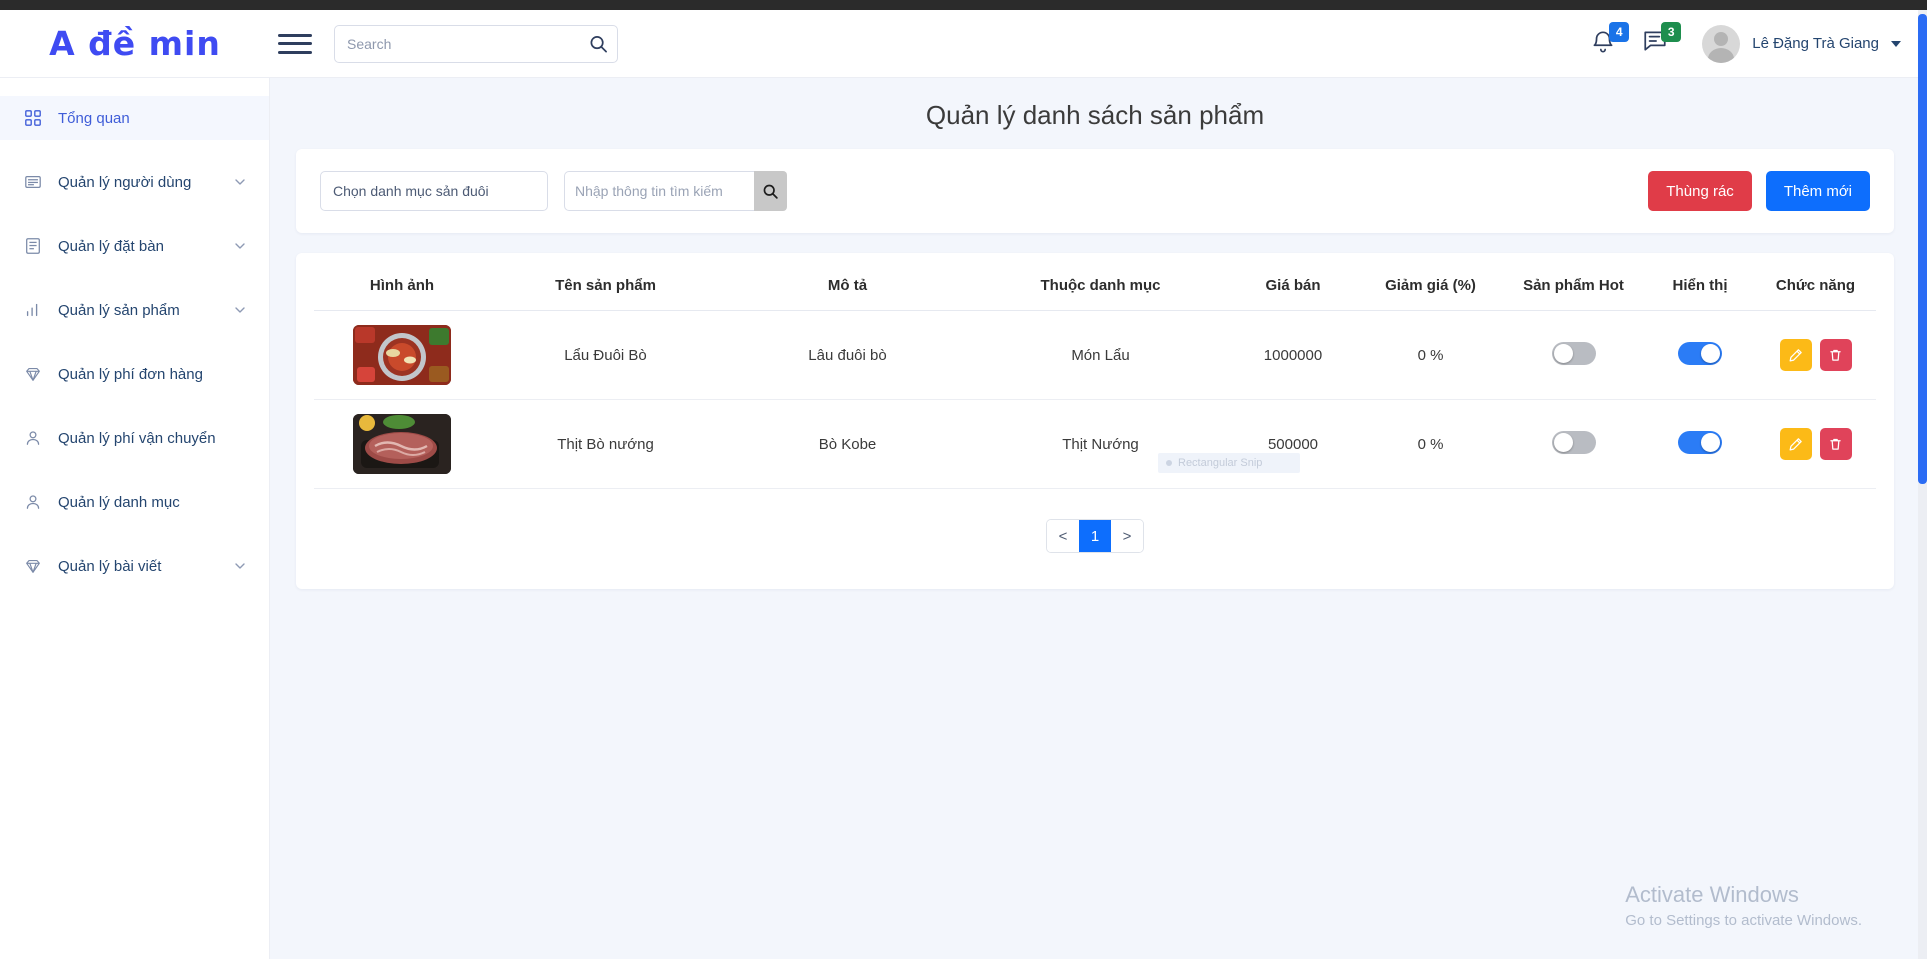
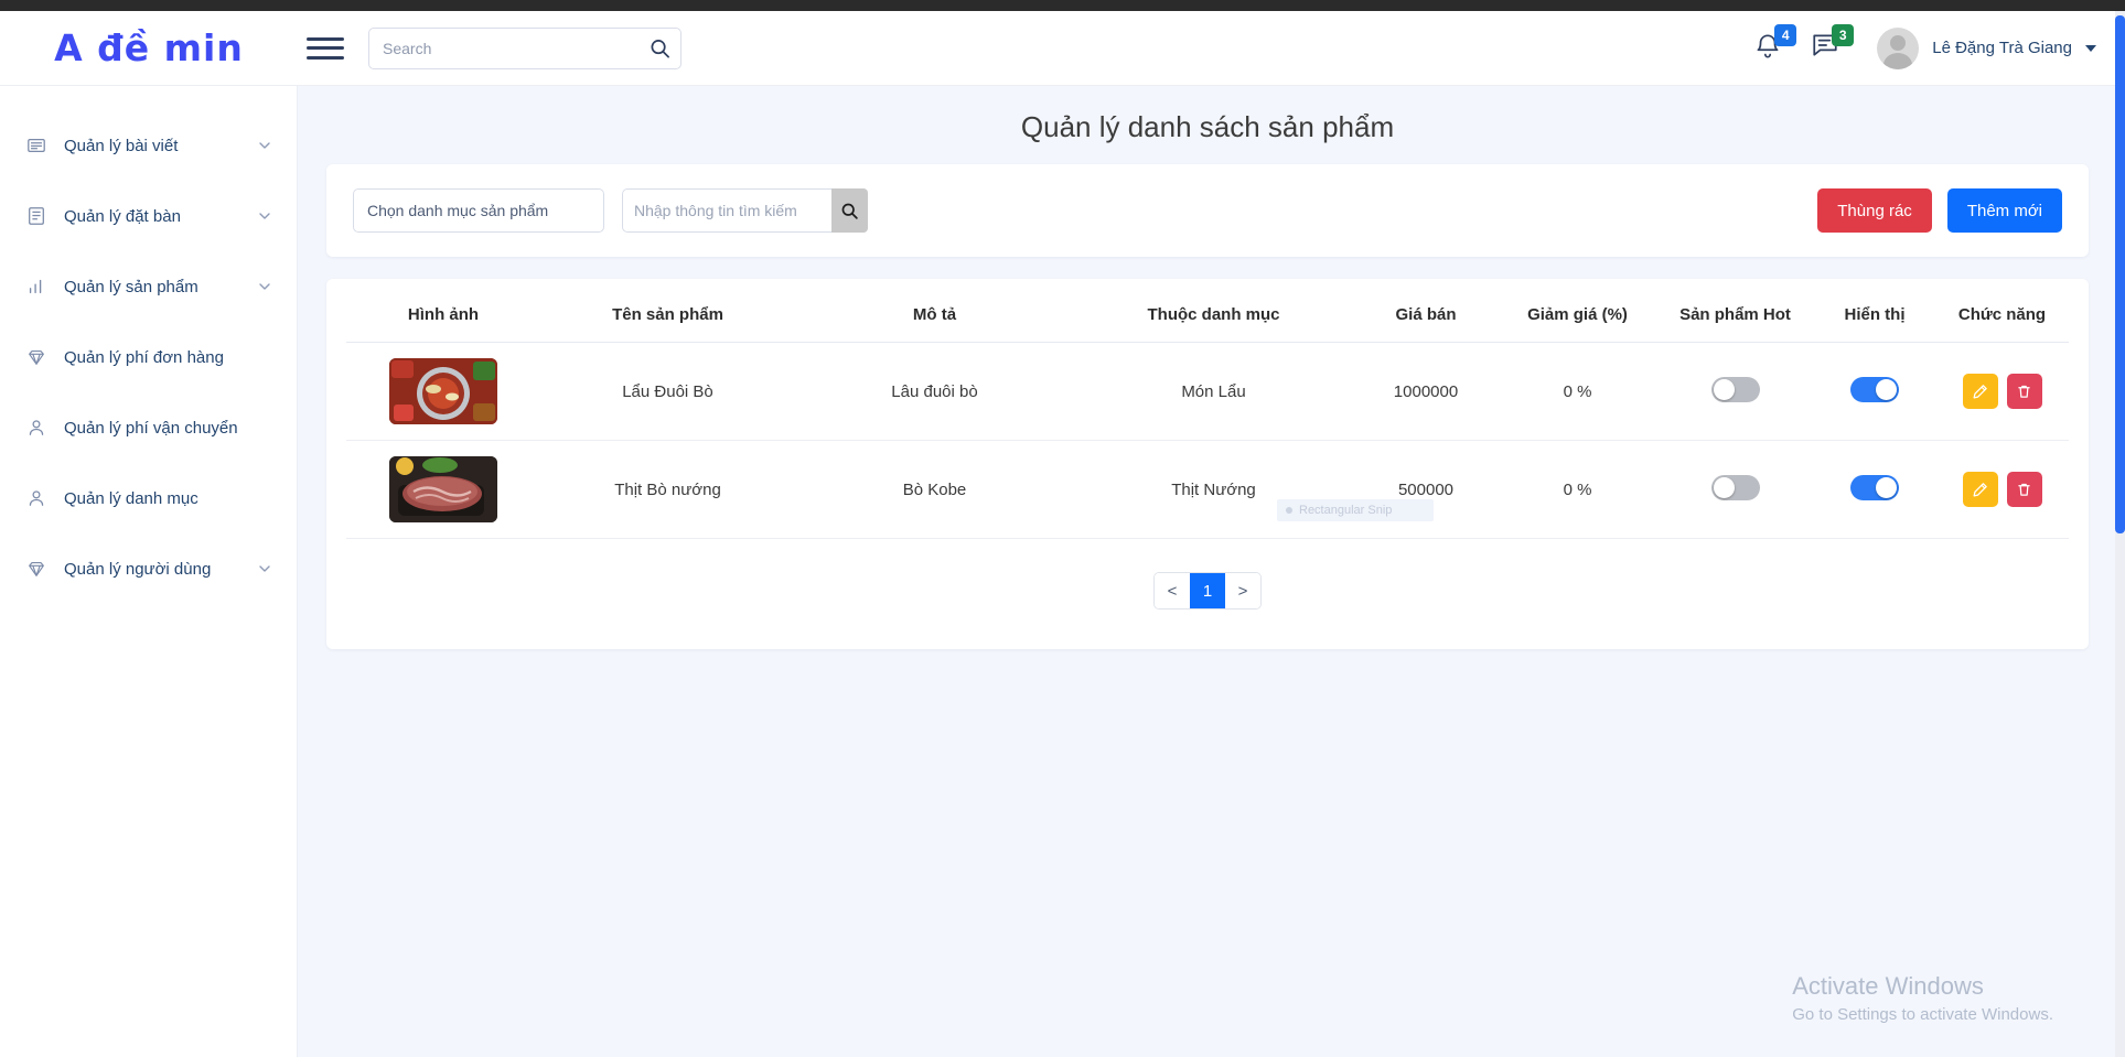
  A đề min
  Search
  4
  3
  Lê Đặng Trà Giang
- Tổng quan
- Quản lý người dùng
+ Quản lý bài viết
  Quản lý đặt bàn
  Quản lý sản phẩm
  Quản lý phí đơn hàng
  Quản lý phí vận chuyển
  Quản lý danh mục
- Quản lý bài viết
+ Quản lý người dùng
  Quản lý danh sách sản phẩm
- Chọn danh mục sản đuôi
+ Chọn danh mục sản phẩm
  Nhập thông tin tìm kiếm
  Thùng rác
  Thêm mới
  Hình ảnh	Tên sản phẩm	Mô tả	Thuộc danh mục	Giá bán	Giảm giá (%)	Sản phẩm Hot	Hiển thị	Chức năng
  	Lẩu Đuôi Bò	Lâu đuôi bò	Món Lẩu	1000000	0 %
  	Thịt Bò nướng	Bò Kobe	Thịt Nướng	500000	0 %
  <
  1
  >
  Activate Windows
  Go to Settings to activate Windows.
  Rectangular Snip
